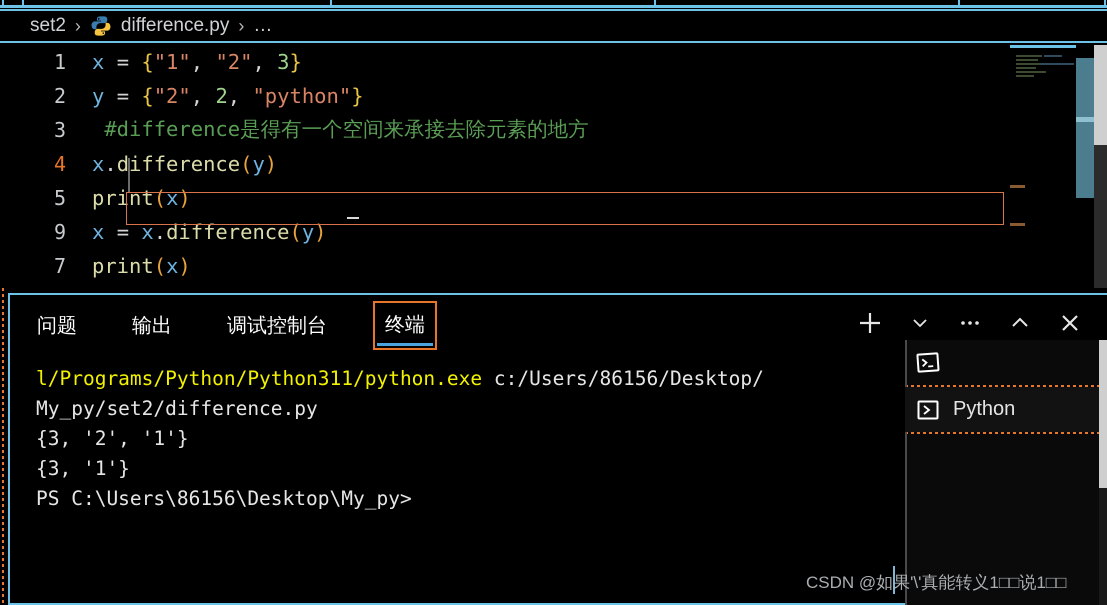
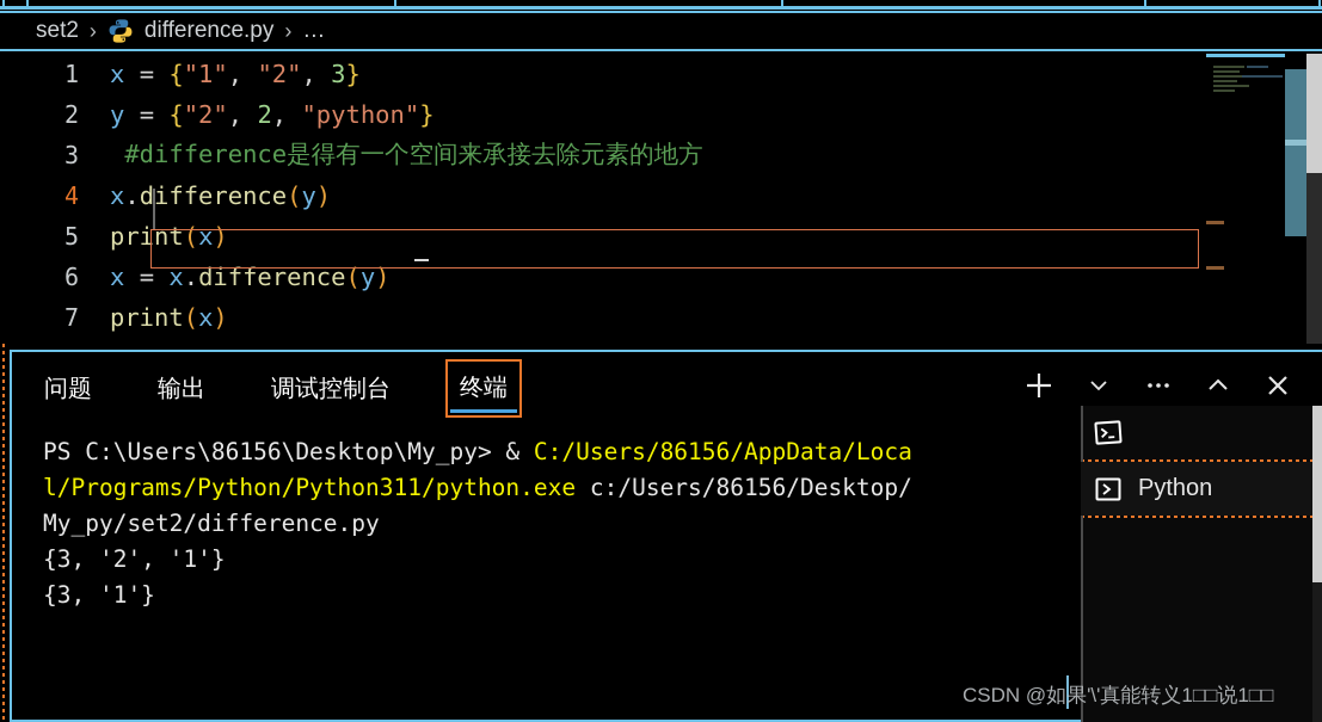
  set2
  ›
  difference.py
  ›
  …
  1
  x = {"1", "2", 3}
  2
  y = {"2", 2, "python"}
  3
  #difference是得有一个空间来承接去除元素的地方
  4
  x.difference(y)
  5
  print(x)
- 9
+ 6
  x = x.difference(y)
  7
  print(x)
  问题
  输出
  调试控制台
  终端
+ PS C:\Users\86156\Desktop\My_py> & C:/Users/86156/AppData/Loca
  l/Programs/Python/Python311/python.exe c:/Users/86156/Desktop/
  My_py/set2/difference.py
  {3, '2', '1'}
  {3, '1'}
- PS C:\Users\86156\Desktop\My_py>
  Python
  CSDN @如果'\'真能转义1□□说1□□
